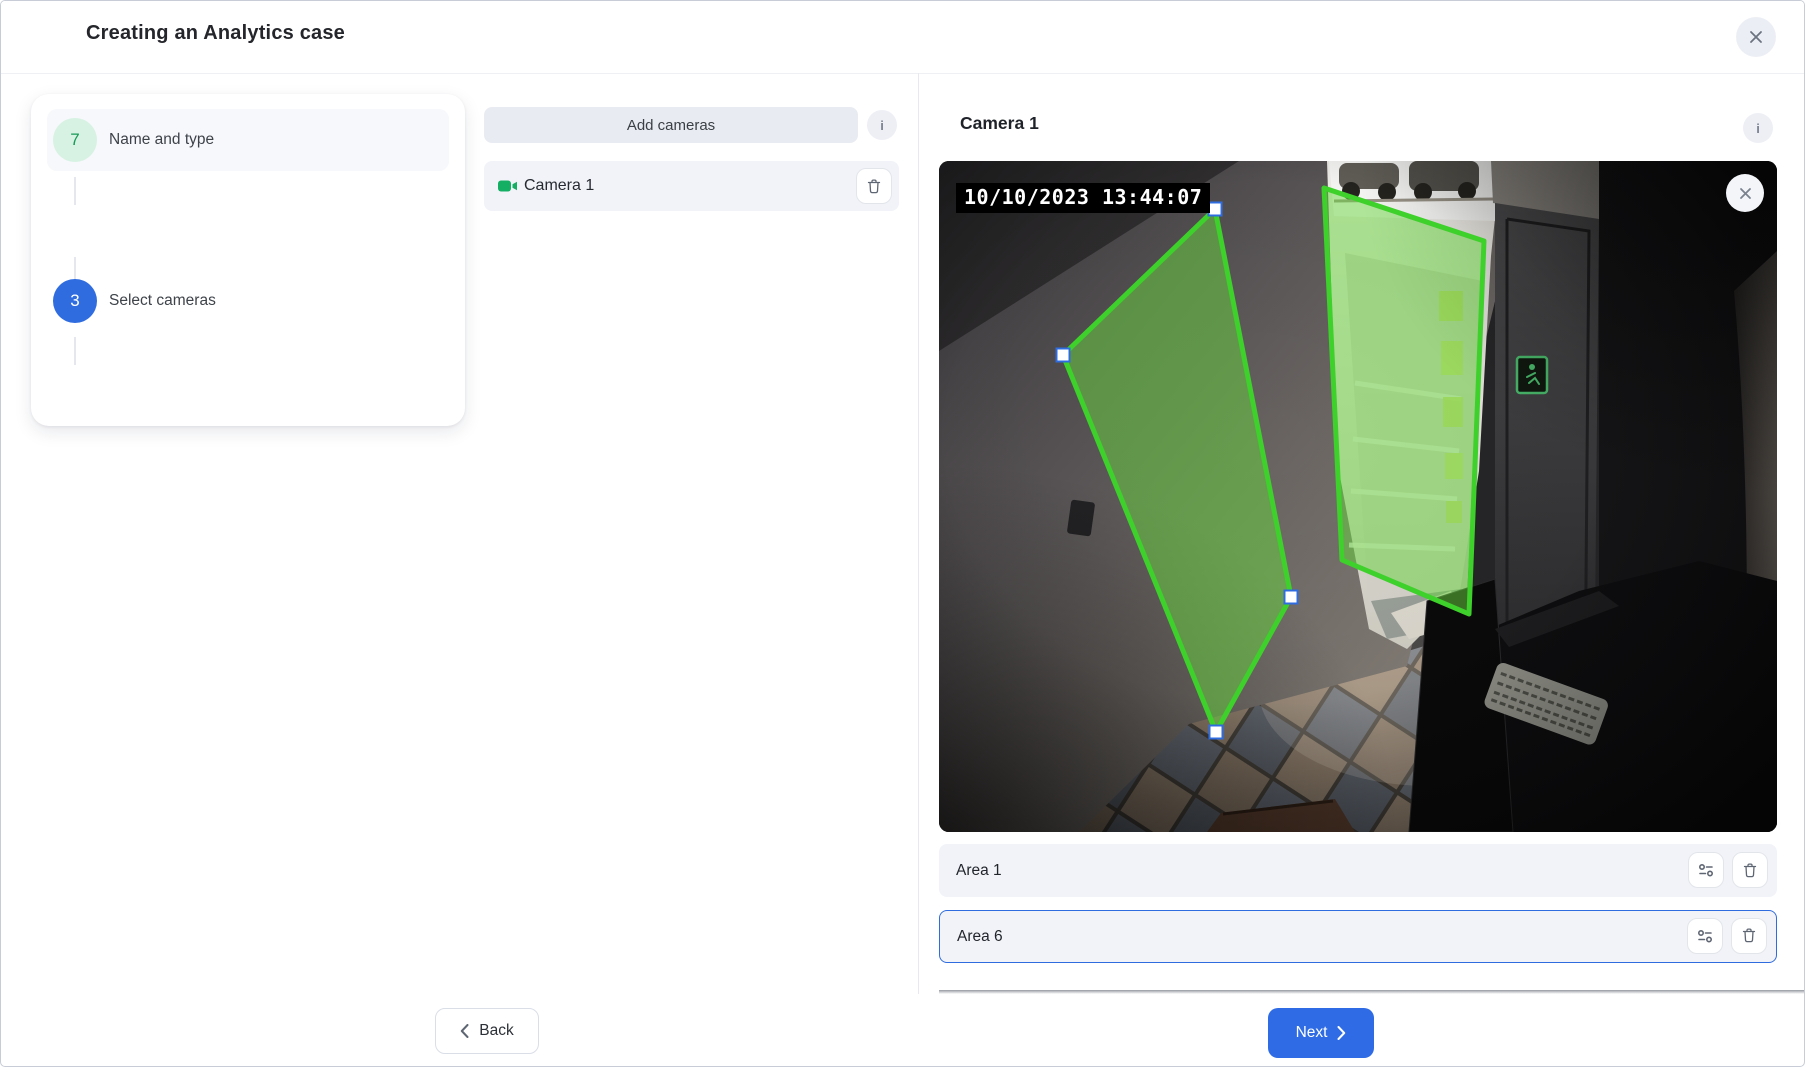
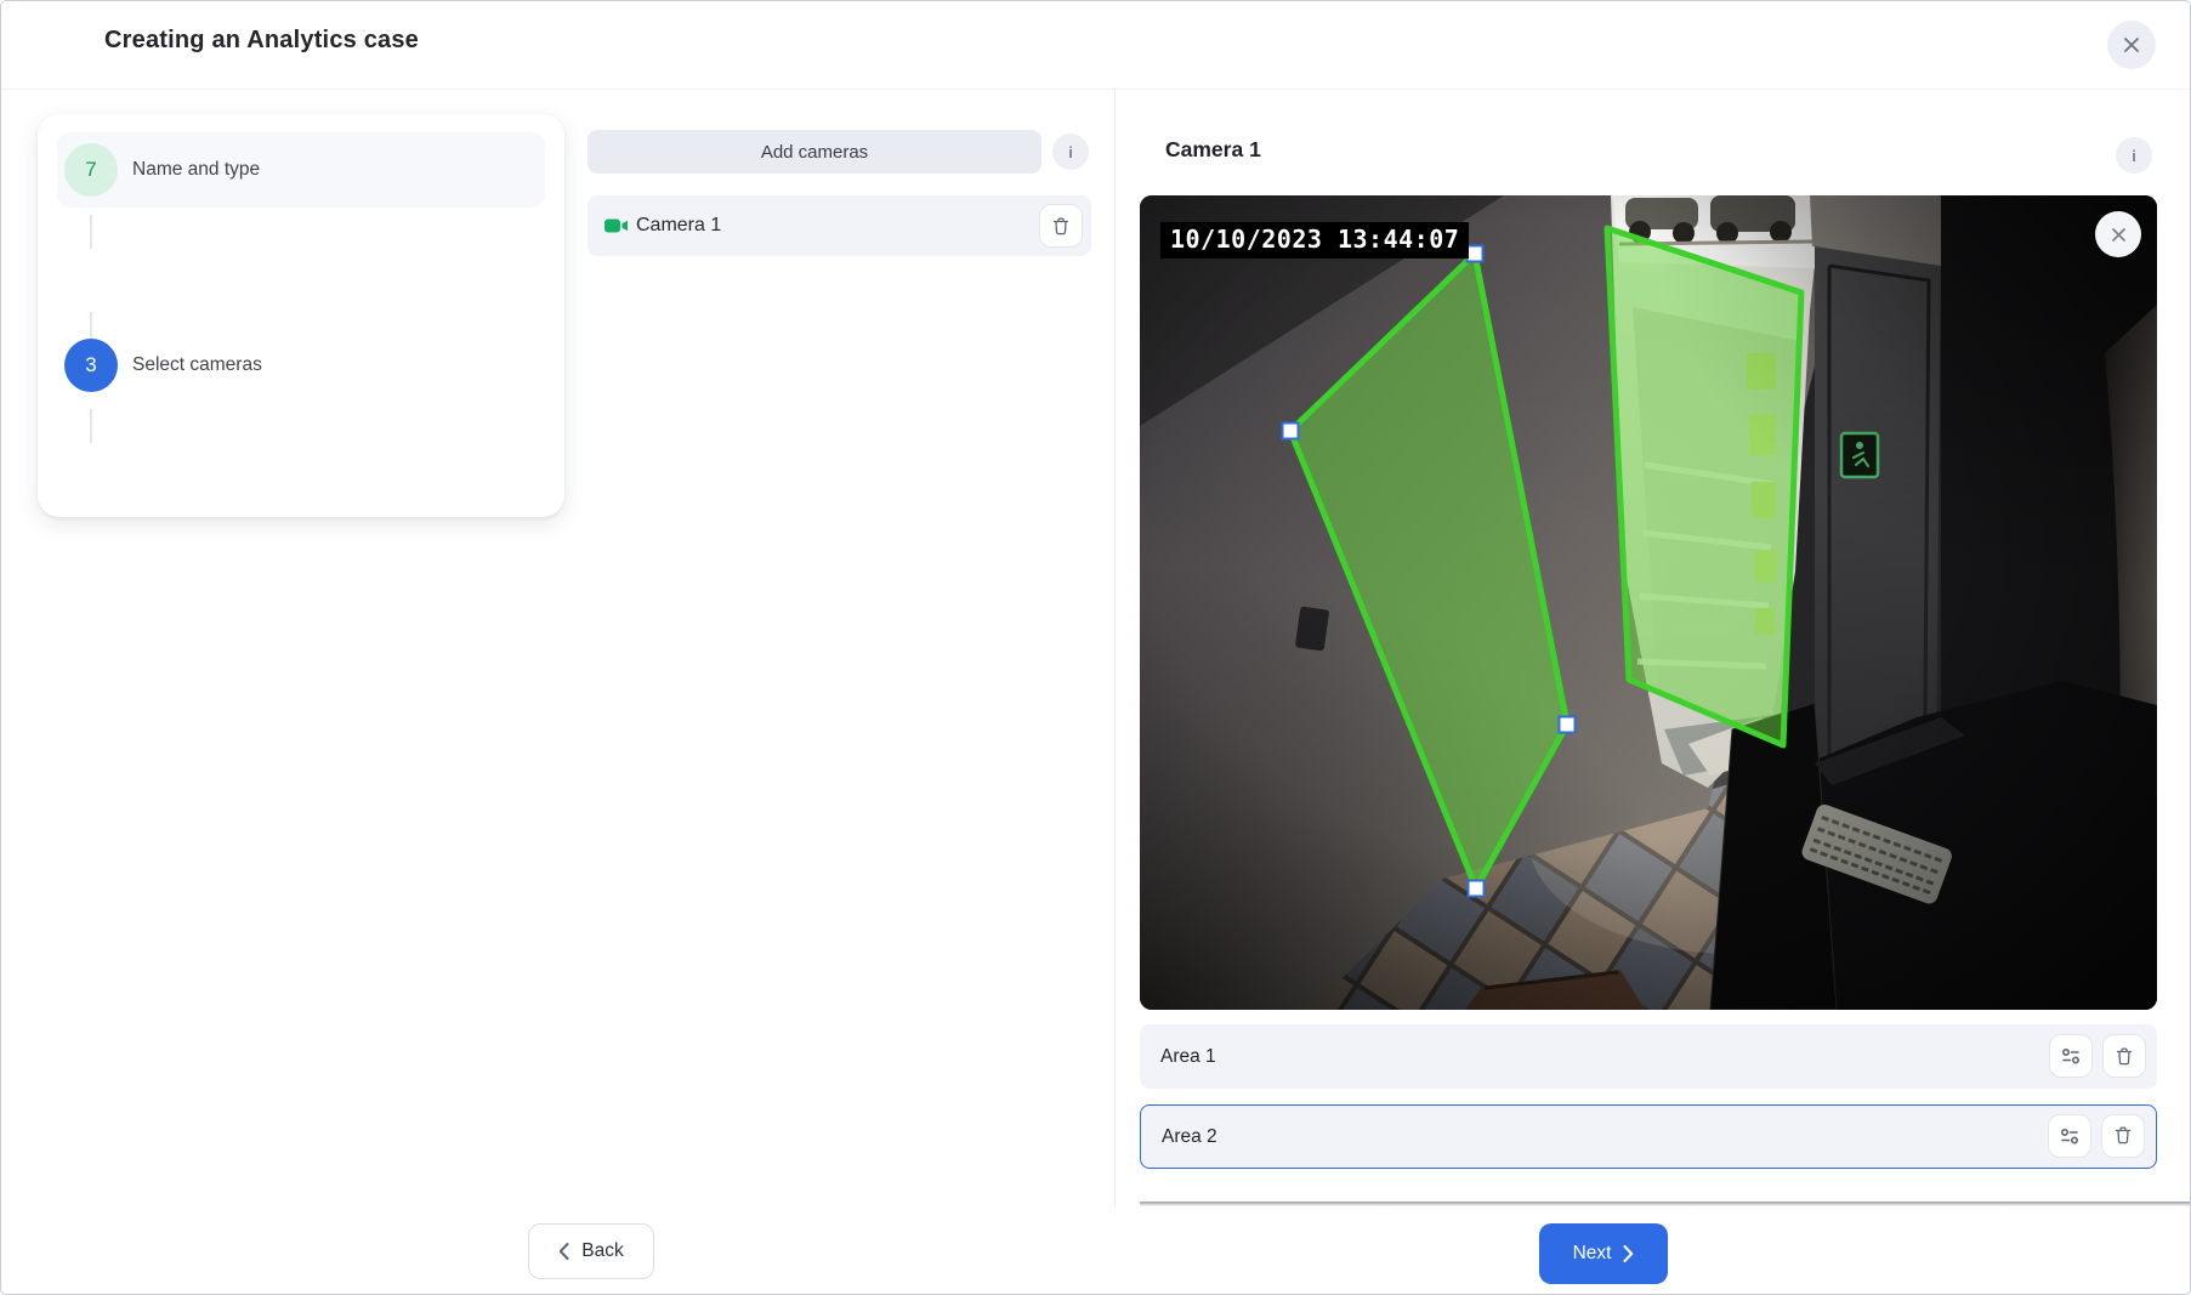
  Creating an Analytics case
  7
  Name and type
  3
  Select cameras
  Add cameras
  i
  Camera 1
  Camera 1
  i
  10/10/2023 13:44:07
  Area 1
- Area 6
+ Area 2
  Back
  Next
